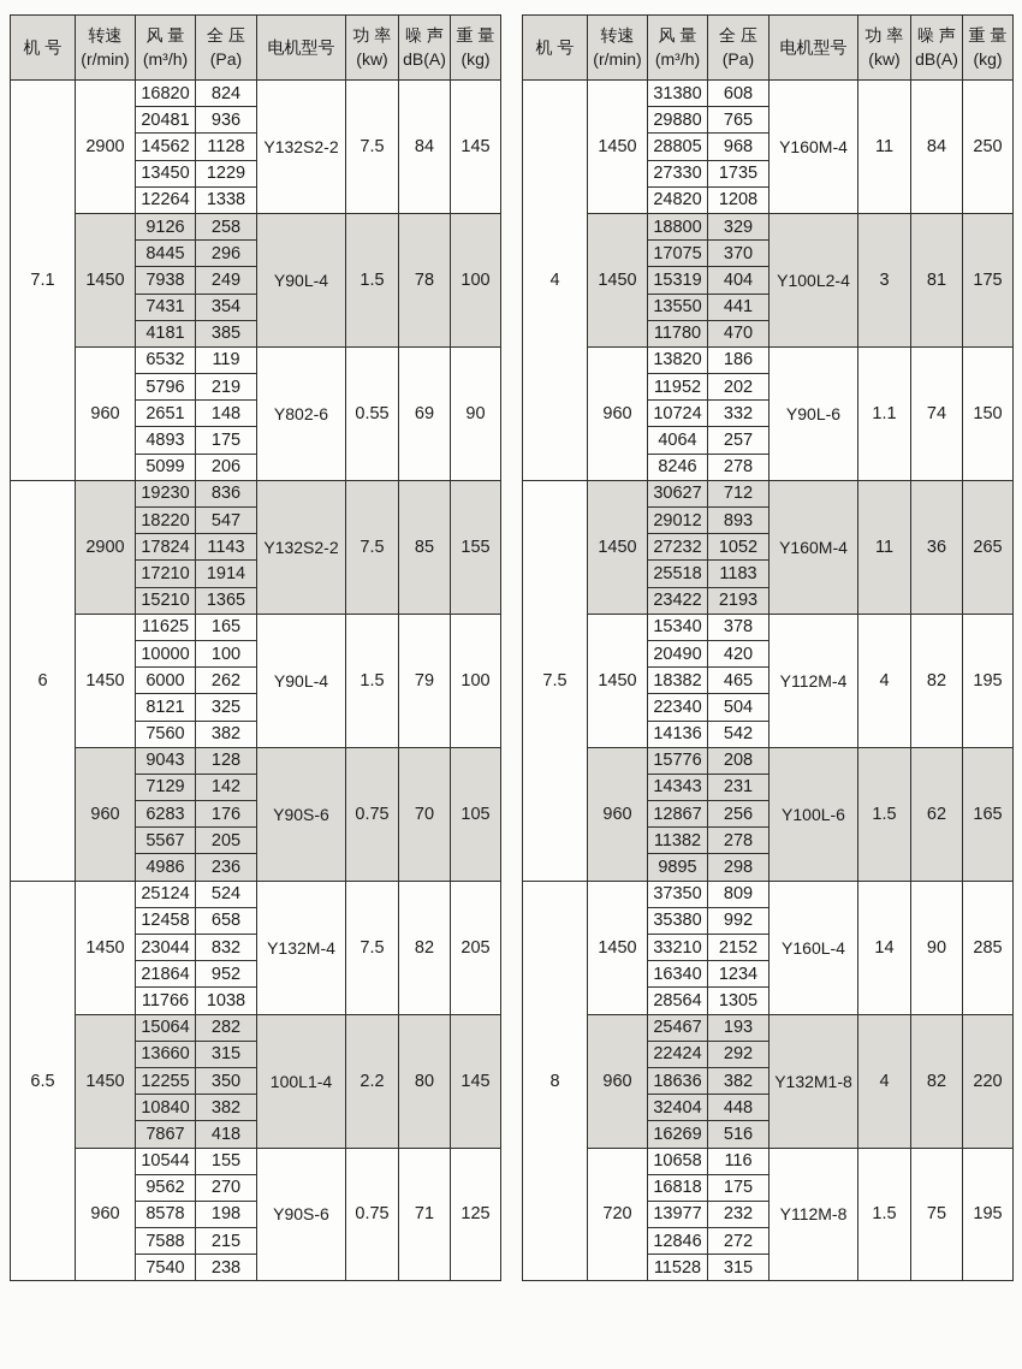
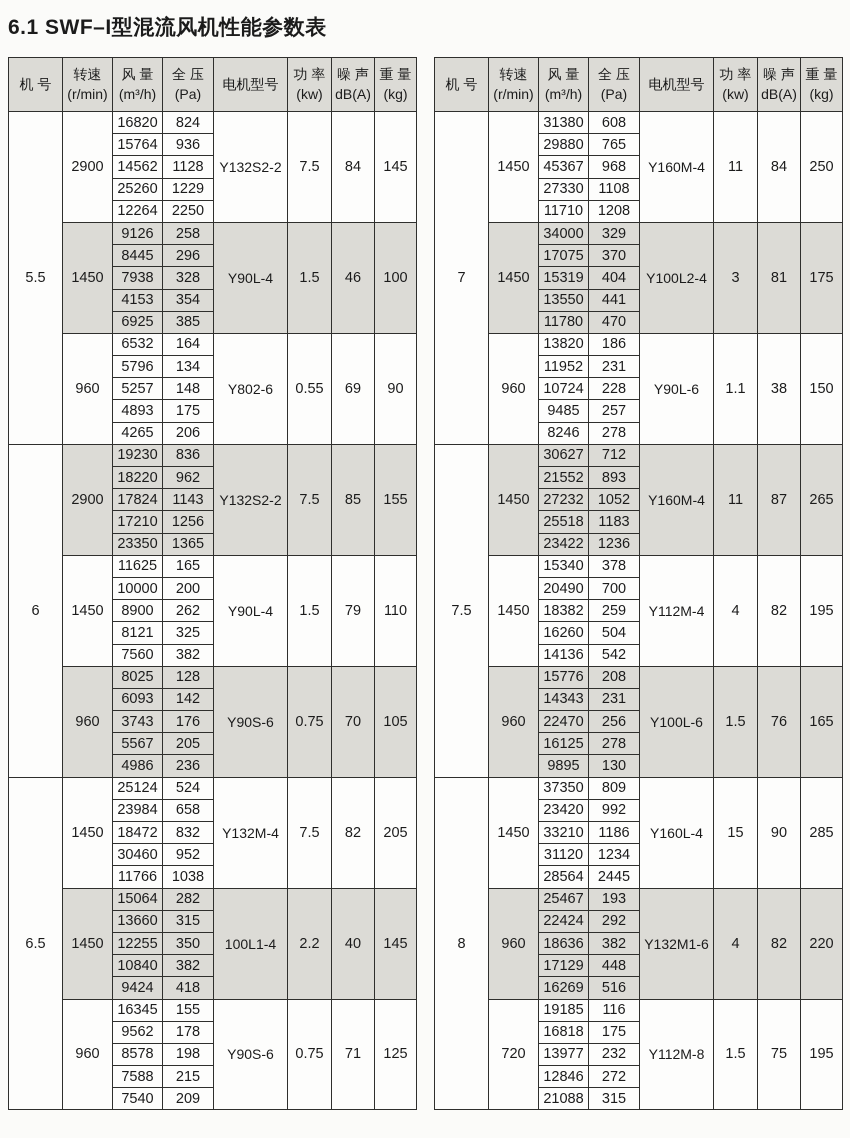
+ 6.1 SWF–I型混流风机性能参数表
  机 号	转速(r/min)	风 量(m³/h)	全 压(Pa)	电机型号	功 率(kw)	噪 声dB(A)	重 量(kg)
- 7.1	2900	16820	824	Y132S2-2	7.5	84	145
+ 5.5	2900	16820	824	Y132S2-2	7.5	84	145
- 20481	936
+ 15764	936
  14562	1128
- 13450	1229
+ 25260	1229
- 12264	1338
+ 12264	2250
- 1450	9126	258	Y90L-4	1.5	78	100
+ 1450	9126	258	Y90L-4	1.5	46	100
  8445	296
- 7938	249
+ 7938	328
- 7431	354
+ 4153	354
- 4181	385
+ 6925	385
- 960	6532	119	Y802-6	0.55	69	90
+ 960	6532	164	Y802-6	0.55	69	90
- 5796	219
+ 5796	134
- 2651	148
+ 5257	148
  4893	175
- 5099	206
+ 4265	206
  6	2900	19230	836	Y132S2-2	7.5	85	155
- 18220	547
+ 18220	962
  17824	1143
- 17210	1914
+ 17210	1256
- 15210	1365
+ 23350	1365
- 1450	11625	165	Y90L-4	1.5	79	100
+ 1450	11625	165	Y90L-4	1.5	79	110
- 10000	100
+ 10000	200
- 6000	262
+ 8900	262
  8121	325
  7560	382
- 960	9043	128	Y90S-6	0.75	70	105
+ 960	8025	128	Y90S-6	0.75	70	105
- 7129	142
+ 6093	142
- 6283	176
+ 3743	176
  5567	205
  4986	236
  6.5	1450	25124	524	Y132M-4	7.5	82	205
- 12458	658
+ 23984	658
- 23044	832
+ 18472	832
- 21864	952
+ 30460	952
  11766	1038
- 1450	15064	282	100L1-4	2.2	80	145
+ 1450	15064	282	100L1-4	2.2	40	145
  13660	315
  12255	350
  10840	382
- 7867	418
+ 9424	418
- 960	10544	155	Y90S-6	0.75	71	125
+ 960	16345	155	Y90S-6	0.75	71	125
- 9562	270
+ 9562	178
  8578	198
  7588	215
- 7540	238
+ 7540	209
  机 号	转速(r/min)	风 量(m³/h)	全 压(Pa)	电机型号	功 率(kw)	噪 声dB(A)	重 量(kg)
- 4	1450	31380	608	Y160M-4	11	84	250
+ 7	1450	31380	608	Y160M-4	11	84	250
  29880	765
- 28805	968
+ 45367	968
- 27330	1735
+ 27330	1108
- 24820	1208
+ 11710	1208
- 1450	18800	329	Y100L2-4	3	81	175
+ 1450	34000	329	Y100L2-4	3	81	175
  17075	370
  15319	404
  13550	441
  11780	470
- 960	13820	186	Y90L-6	1.1	74	150
+ 960	13820	186	Y90L-6	1.1	38	150
- 11952	202
+ 11952	231
- 10724	332
+ 10724	228
- 4064	257
+ 9485	257
  8246	278
- 7.5	1450	30627	712	Y160M-4	11	36	265
+ 7.5	1450	30627	712	Y160M-4	11	87	265
- 29012	893
+ 21552	893
  27232	1052
  25518	1183
- 23422	2193
+ 23422	1236
  1450	15340	378	Y112M-4	4	82	195
- 20490	420
+ 20490	700
- 18382	465
+ 18382	259
- 22340	504
+ 16260	504
  14136	542
- 960	15776	208	Y100L-6	1.5	62	165
+ 960	15776	208	Y100L-6	1.5	76	165
  14343	231
- 12867	256
+ 22470	256
- 11382	278
+ 16125	278
- 9895	298
+ 9895	130
- 8	1450	37350	809	Y160L-4	14	90	285
+ 8	1450	37350	809	Y160L-4	15	90	285
- 35380	992
+ 23420	992
- 33210	2152
+ 33210	1186
- 16340	1234
+ 31120	1234
- 28564	1305
+ 28564	2445
- 960	25467	193	Y132M1-8	4	82	220
+ 960	25467	193	Y132M1-6	4	82	220
  22424	292
  18636	382
- 32404	448
+ 17129	448
  16269	516
- 720	10658	116	Y112M-8	1.5	75	195
+ 720	19185	116	Y112M-8	1.5	75	195
  16818	175
  13977	232
  12846	272
- 11528	315
+ 21088	315
